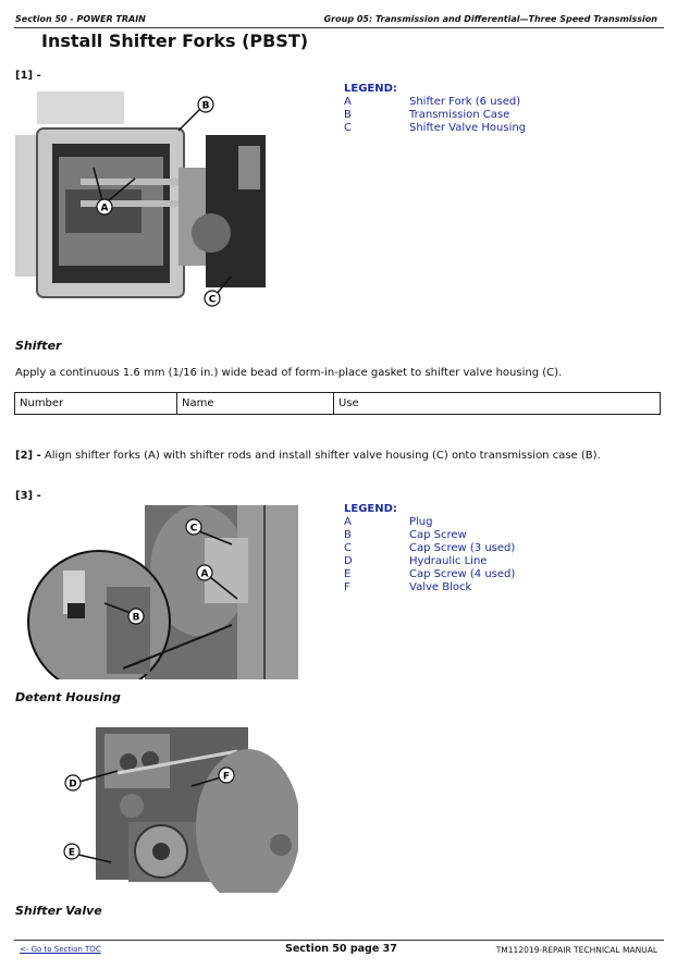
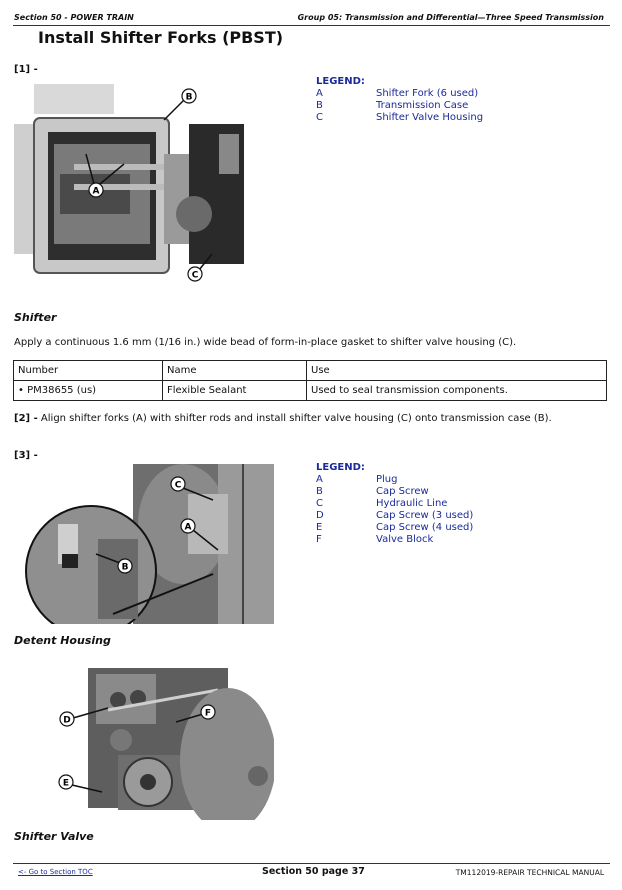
  Section 50 - POWER TRAIN
  Group 05: Transmission and Differential—Three Speed Transmission
  Install Shifter Forks (PBST)
  [1] -
  B
  A
  C
  LEGEND:
  A
  Shifter Fork (6 used)
  B
  Transmission Case
  C
  Shifter Valve Housing
  Shifter
  Apply a continuous 1.6 mm (1/16 in.) wide bead of form-in-place gasket to shifter valve housing (C).
  Number	Name	Use
+ • PM38655 (us)	Flexible Sealant	Used to seal transmission components.
  [2] - Align shifter forks (A) with shifter rods and install shifter valve housing (C) onto transmission case (B).
  [3] -
  C
  A
  B
  LEGEND:
  A
  Plug
  B
  Cap Screw
  C
- Cap Screw (3 used)
+ Hydraulic Line
  D
- Hydraulic Line
+ Cap Screw (3 used)
  E
  Cap Screw (4 used)
  F
  Valve Block
  Detent Housing
  D
  F
  E
  Shifter Valve
  <- Go to Section TOC
  Section 50 page 37
  TM112019-REPAIR TECHNICAL MANUAL
